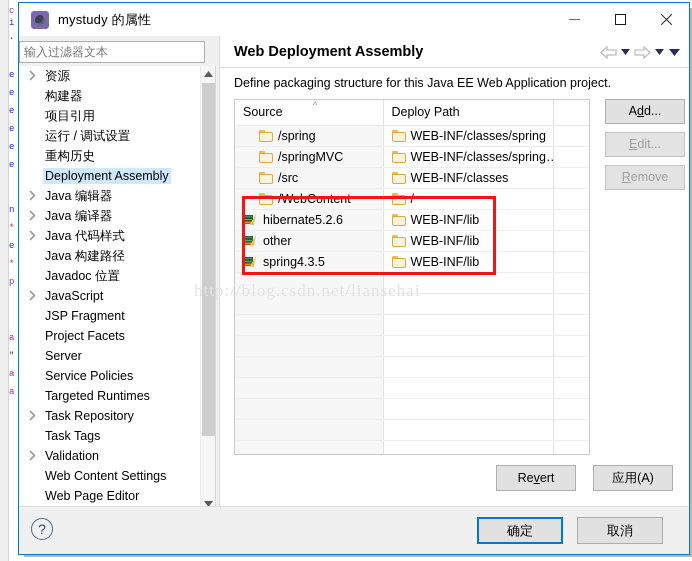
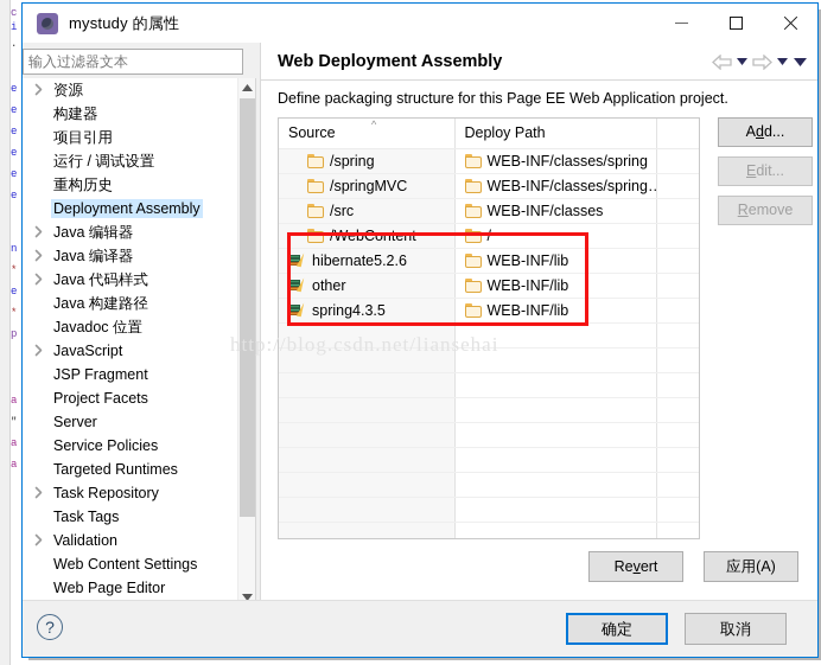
  c
  i
  .
  e
  e
  e
  e
  e
  e
  n
  *
  e
  *
  p
  a
  "
  a
  a
  mystudy 的属性
  输入过滤器文本
  资源
  构建器
  项目引用
  运行 / 调试设置
  重构历史
  Deployment Assembly
  Java 编辑器
  Java 编译器
  Java 代码样式
  Java 构建路径
  Javadoc 位置
  JavaScript
  JSP Fragment
  Project Facets
  Server
  Service Policies
  Targeted Runtimes
  Task Repository
  Task Tags
  Validation
  Web Content Settings
  Web Page Editor
  Web Deployment Assembly
- Define packaging structure for this Java EE Web Application project.
+ Define packaging structure for this Page EE Web Application project.
  Source ^	Deploy Path
  /spring	WEB-INF/classes/spring
  /springMVC	WEB-INF/classes/spring…
  /src	WEB-INF/classes
  /WebContent	/
  hibernate5.2.6	WEB-INF/lib
  other	WEB-INF/lib
  spring4.3.5	WEB-INF/lib
  Add...
  Edit...
  Remove
  Revert
  应用(A)
  ?
  确定
  取消
  http://blog.csdn.net/liansehai
